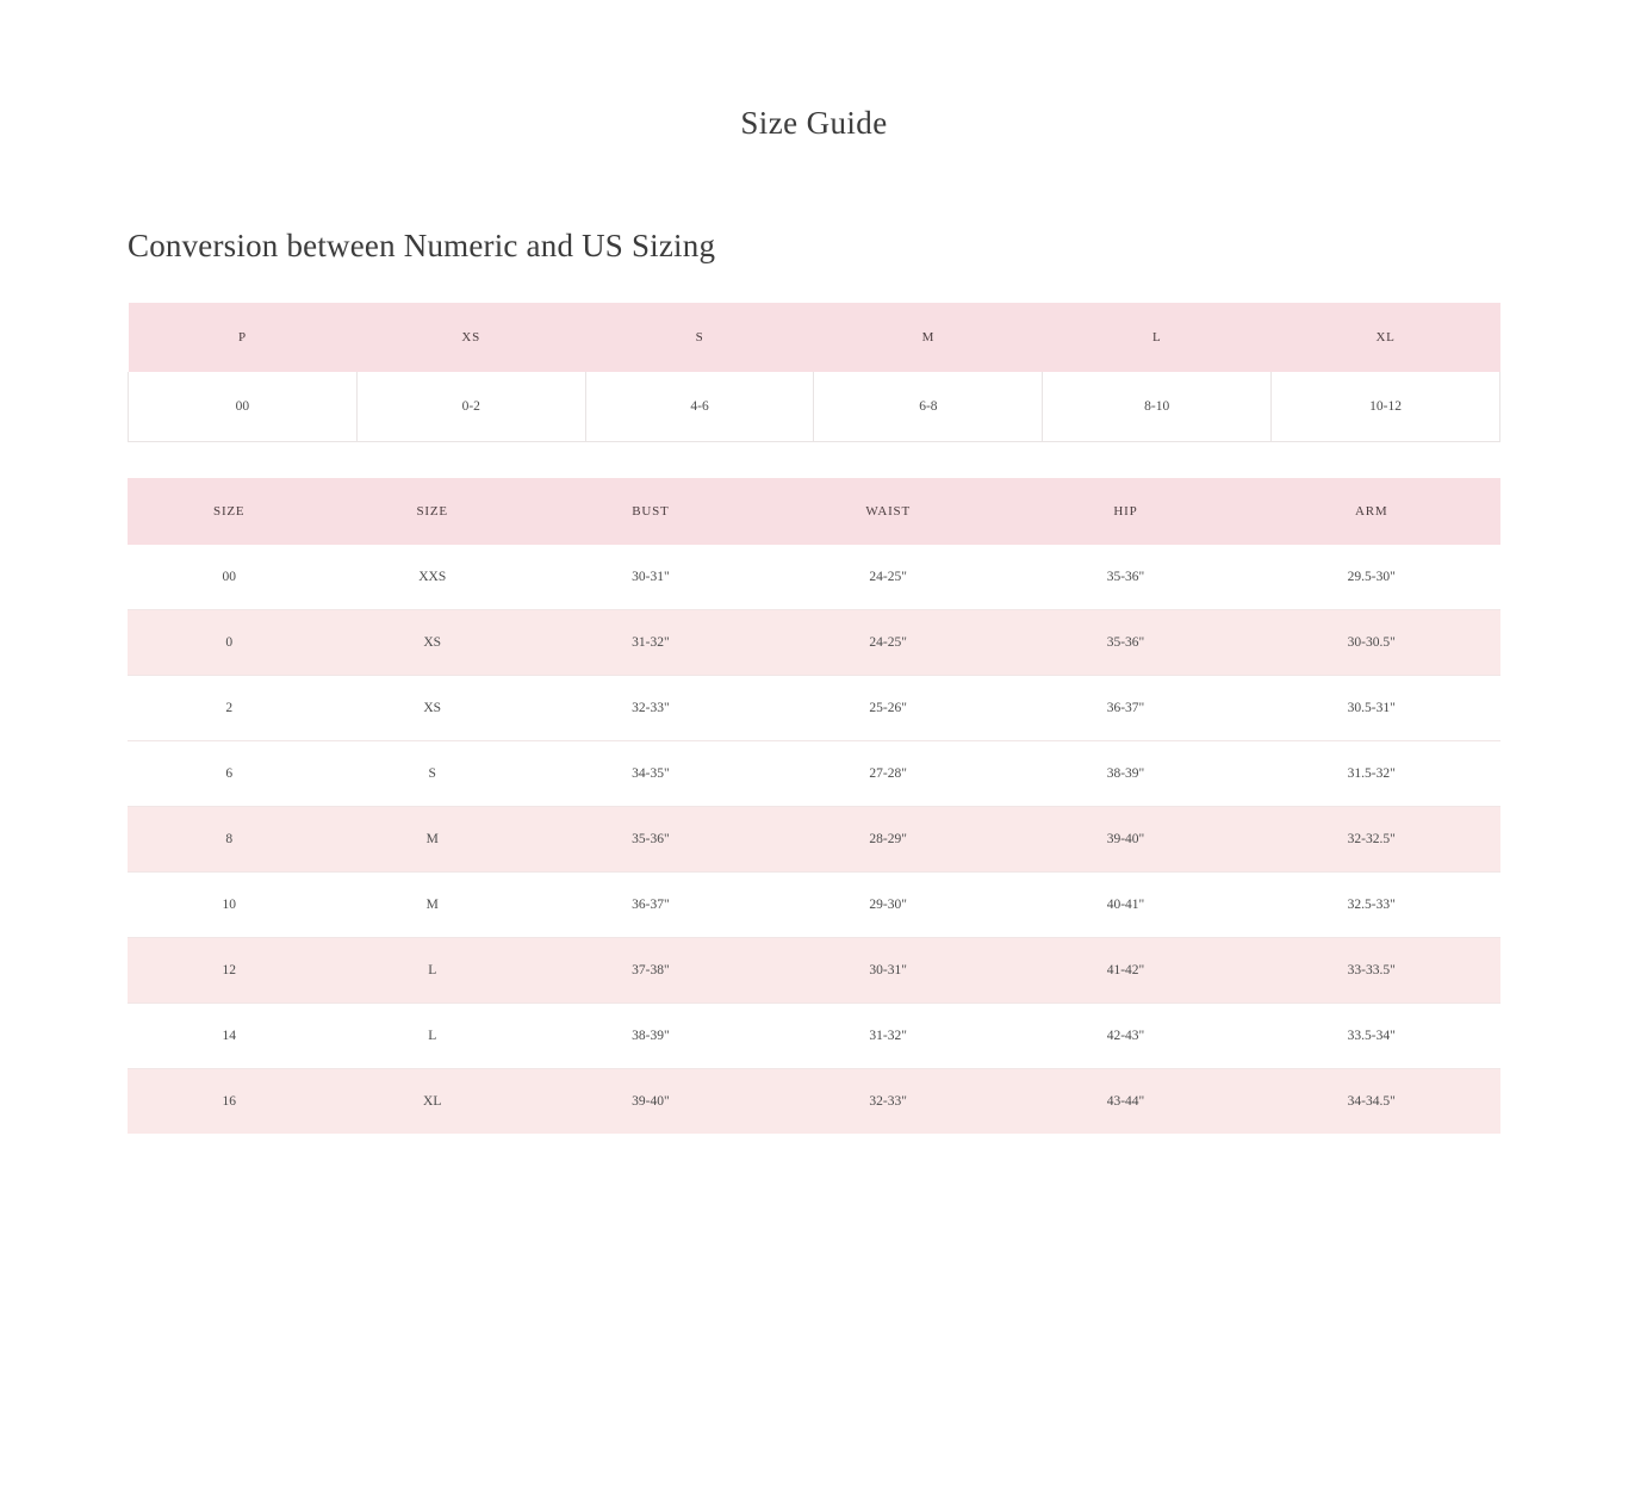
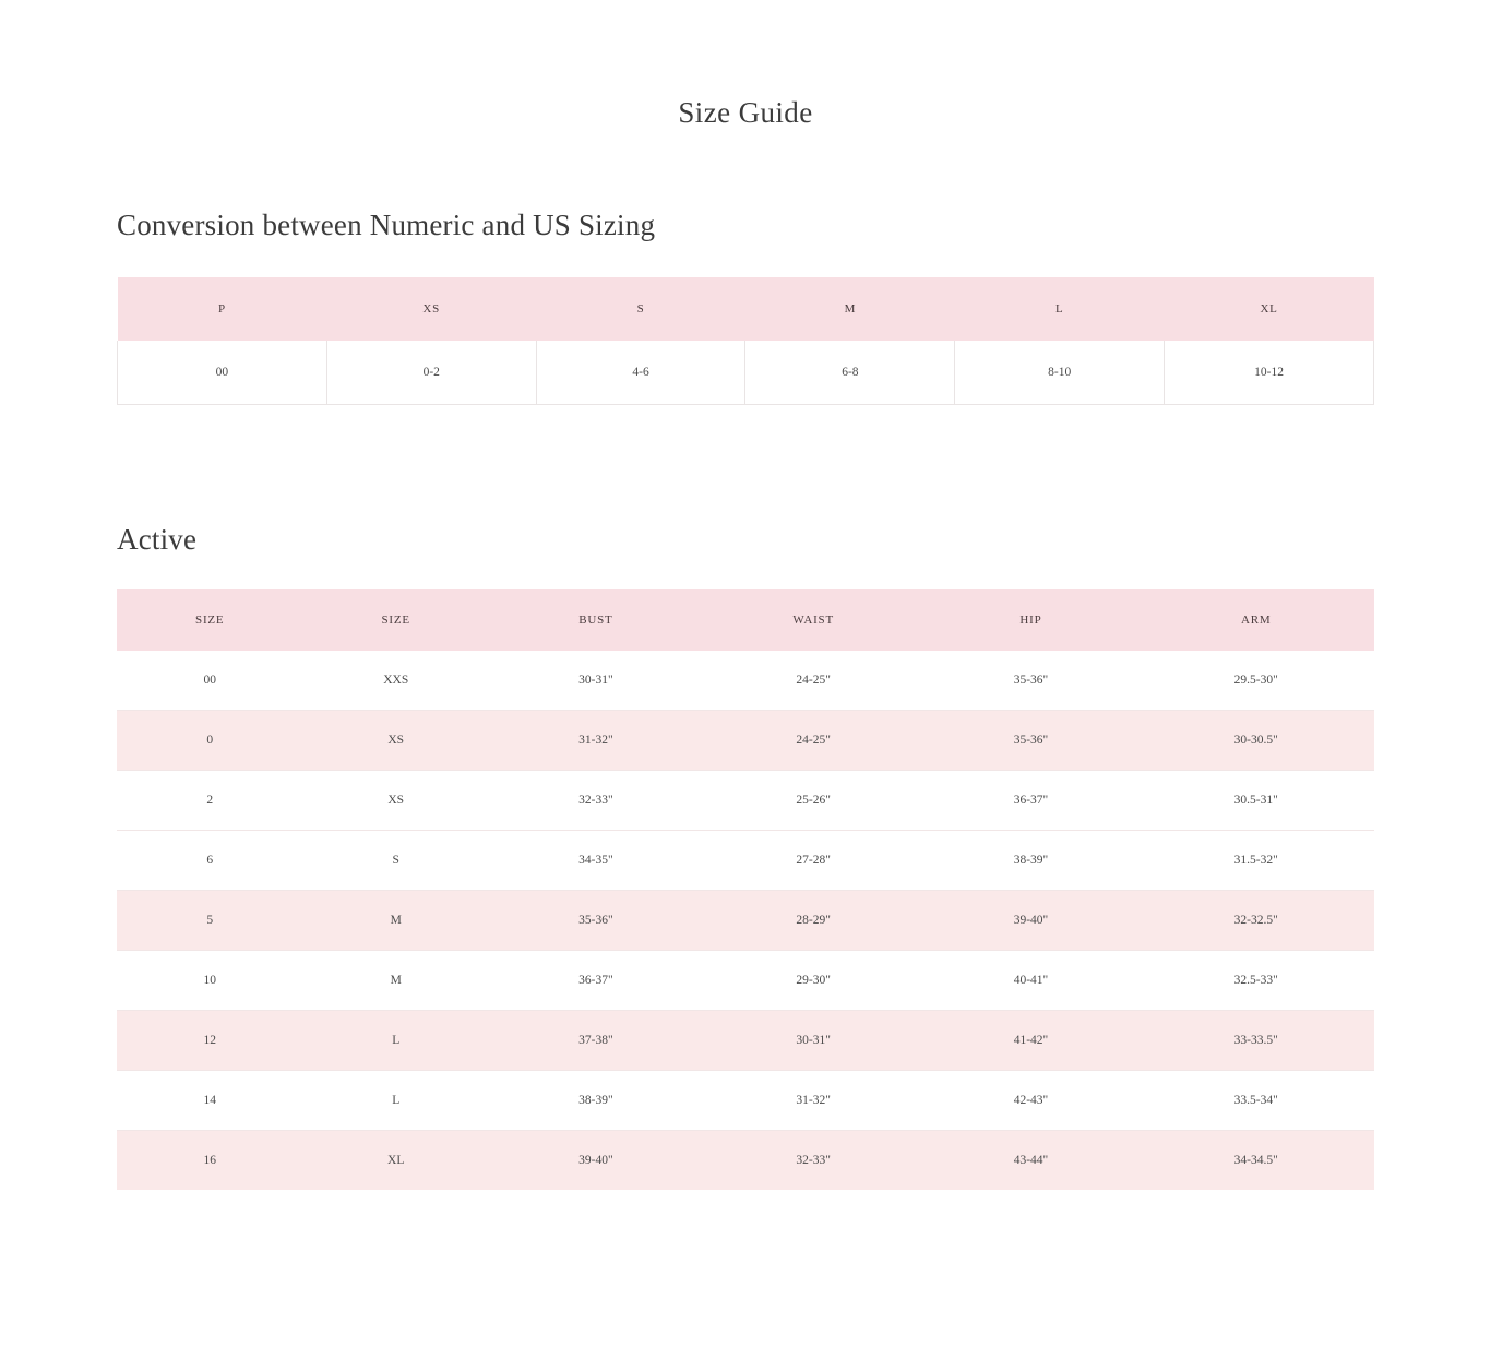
  Size Guide
  Conversion between Numeric and US Sizing
  P	XS	S	M	L	XL
  00	0-2	4-6	6-8	8-10	10-12
+ Active
  SIZE	SIZE	BUST	WAIST	HIP	ARM
  00	XXS	30-31"	24-25"	35-36"	29.5-30"
  0	XS	31-32"	24-25"	35-36"	30-30.5"
  2	XS	32-33"	25-26"	36-37"	30.5-31"
  6	S	34-35"	27-28"	38-39"	31.5-32"
- 8	M	35-36"	28-29"	39-40"	32-32.5"
+ 5	M	35-36"	28-29"	39-40"	32-32.5"
  10	M	36-37"	29-30"	40-41"	32.5-33"
  12	L	37-38"	30-31"	41-42"	33-33.5"
  14	L	38-39"	31-32"	42-43"	33.5-34"
  16	XL	39-40"	32-33"	43-44"	34-34.5"
